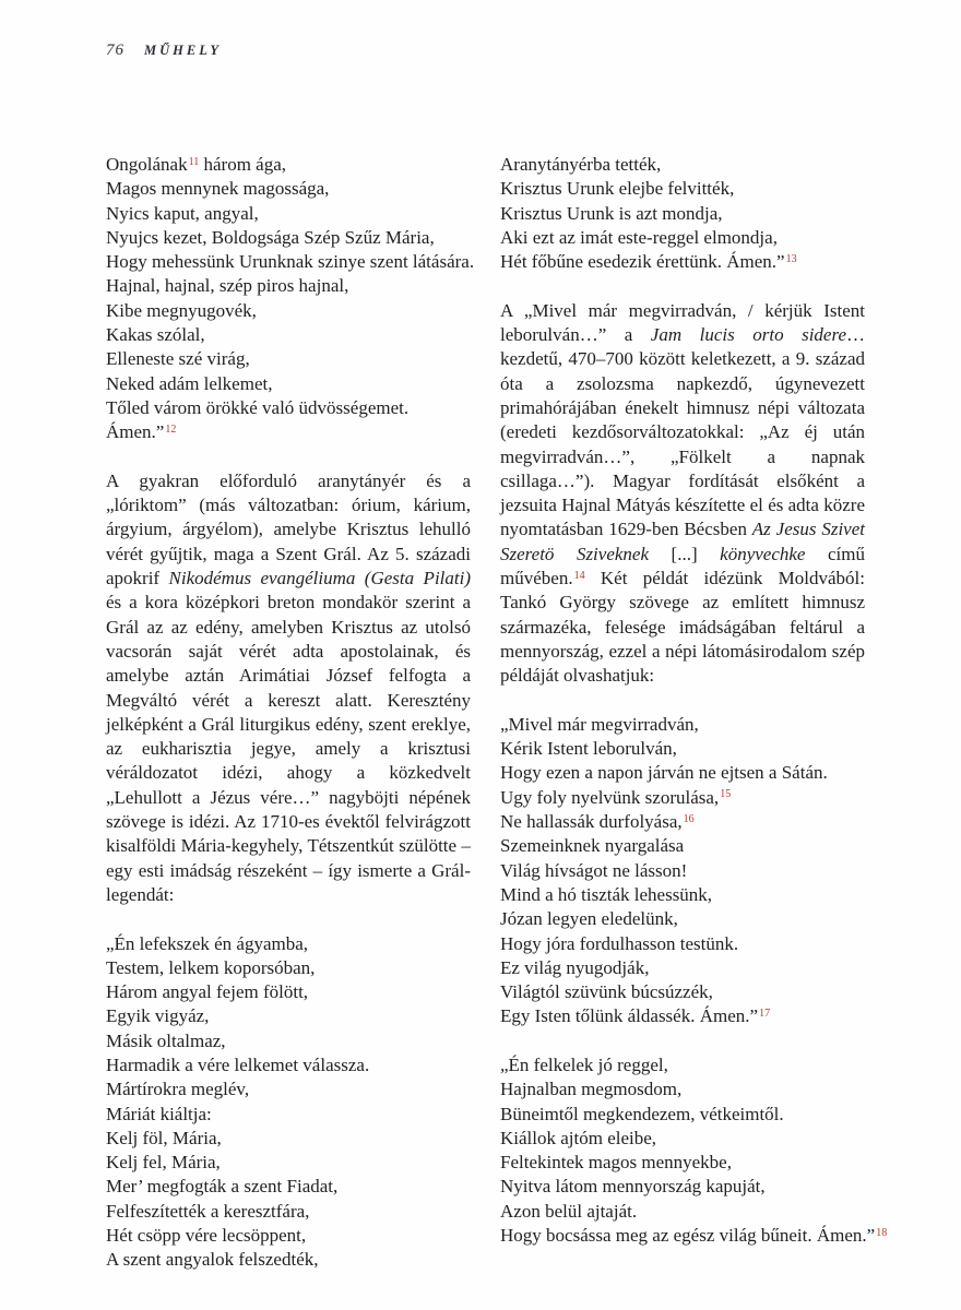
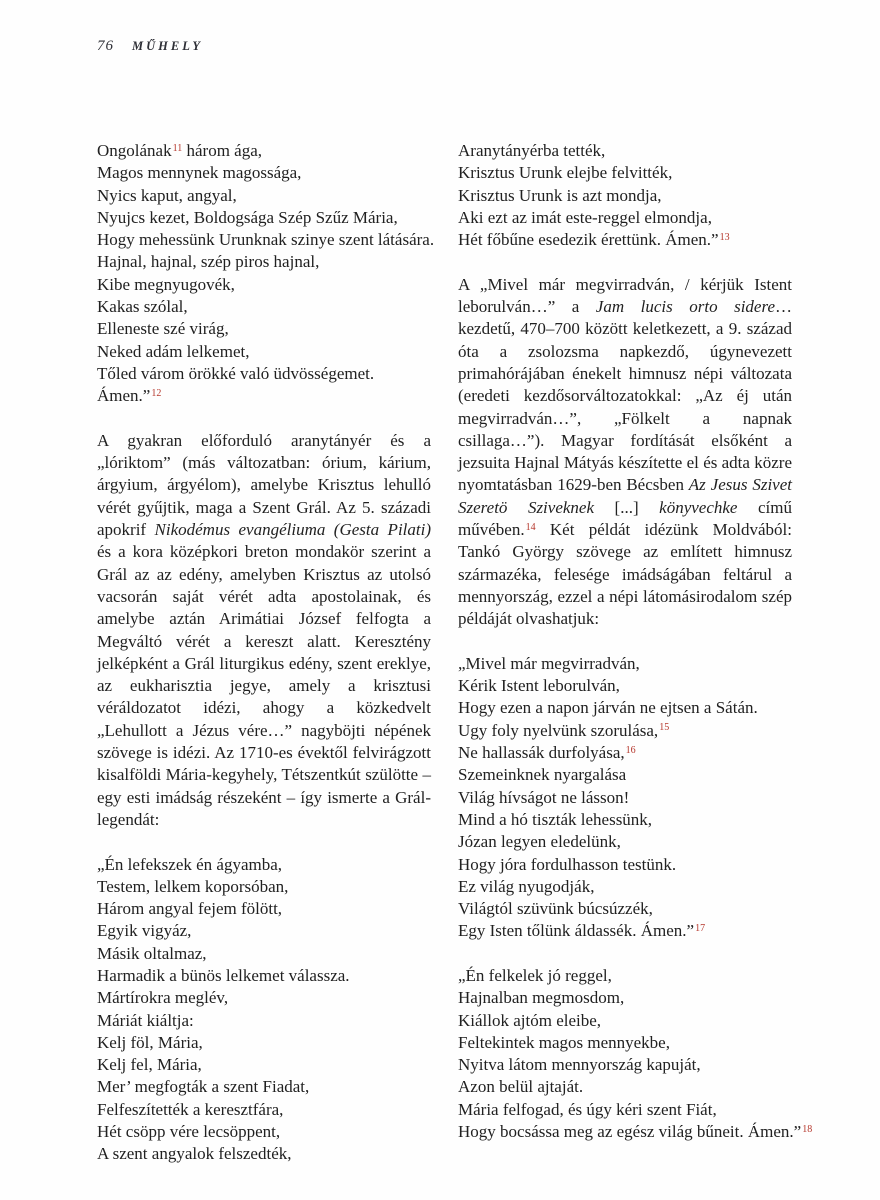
  76 MŰHELY
  Ongolának11 három ága,
  Magos mennynek magossága,
  Nyics kaput, angyal,
  Nyujcs kezet, Boldogsága Szép Szűz Mária,
  Hogy mehessünk Urunknak szinye szent látására.
  Hajnal, hajnal, szép piros hajnal,
  Kibe megnyugovék,
  Kakas szólal,
  Elleneste szé virág,
  Neked adám lelkemet,
  Tőled várom örökké való üdvösségemet.
  Ámen.”12
  A gyakran előforduló aranytányér és a „lóriktom” (más változatban: órium, kárium, árgyium, árgyélom), amelybe Krisztus lehulló vérét gyűjtik, maga a Szent Grál. Az 5. századi apokrif Nikodémus evangéliuma (Gesta Pilati) és a kora középkori breton mondakör szerint a Grál az az edény, amelyben Krisztus az utolsó vacsorán saját vérét adta apostolainak, és amelybe aztán Arimátiai József felfogta a Megváltó vérét a kereszt alatt. Keresztény jelképként a Grál liturgikus edény, szent ereklye, az eukharisztia jegye, amely a krisztusi véráldozatot idézi, ahogy a közkedvelt „Lehullott a Jézus vére…” nagyböjti népének szövege is idézi. Az 1710-es évektől felvirágzott kisalföldi Mária-kegyhely, Tétszentkút szülötte – egy esti imádság részeként – így ismerte a Grál-legendát:
  „Én lefekszek én ágyamba,
  Testem, lelkem koporsóban,
  Három angyal fejem fölött,
  Egyik vigyáz,
  Másik oltalmaz,
- Harmadik a vére lelkemet válassza.
+ Harmadik a bünös lelkemet válassza.
  Mártírokra meglév,
  Máriát kiáltja:
  Kelj föl, Mária,
  Kelj fel, Mária,
  Mer’ megfogták a szent Fiadat,
  Felfeszítették a keresztfára,
  Hét csöpp vére lecsöppent,
  A szent angyalok felszedték,
  Aranytányérba tették,
  Krisztus Urunk elejbe felvitték,
  Krisztus Urunk is azt mondja,
  Aki ezt az imát este-reggel elmondja,
  Hét főbűne esedezik érettünk. Ámen.”13
  A „Mivel már megvirradván, / kérjük Istent leborulván…” a Jam lucis orto sidere… kezdetű, 470–700 között keletkezett, a 9. század óta a zsolozsma napkezdő, úgynevezett primahórájában énekelt himnusz népi változata (eredeti kezdősorváltozatokkal: „Az éj után megvirradván…”, „Fölkelt a napnak csillaga…”). Magyar fordítását elsőként a jezsuita Hajnal Mátyás készítette el és adta közre nyomtatásban 1629-ben Bécsben Az Jesus Szivet Szeretö Sziveknek [...] könyvechke című művében.14 Két példát idézünk Moldvából: Tankó György szövege az említett himnusz származéka, felesége imádságában feltárul a mennyország, ezzel a népi látomásirodalom szép példáját olvashatjuk:
  „Mivel már megvirradván,
  Kérik Istent leborulván,
  Hogy ezen a napon járván ne ejtsen a Sátán.
  Ugy foly nyelvünk szorulása,15
  Ne hallassák durfolyása,16
  Szemeinknek nyargalása
  Világ hívságot ne lásson!
  Mind a hó tiszták lehessünk,
  Józan legyen eledelünk,
  Hogy jóra fordulhasson testünk.
  Ez világ nyugodják,
  Világtól szüvünk búcsúzzék,
  Egy Isten tőlünk áldassék. Ámen.”17
  „Én felkelek jó reggel,
  Hajnalban megmosdom,
- Büneimtől megkendezem, vétkeimtől.
  Kiállok ajtóm eleibe,
  Feltekintek magos mennyekbe,
  Nyitva látom mennyország kapuját,
  Azon belül ajtaját.
+ Mária felfogad, és úgy kéri szent Fiát,
  Hogy bocsássa meg az egész világ bűneit. Ámen.”18
